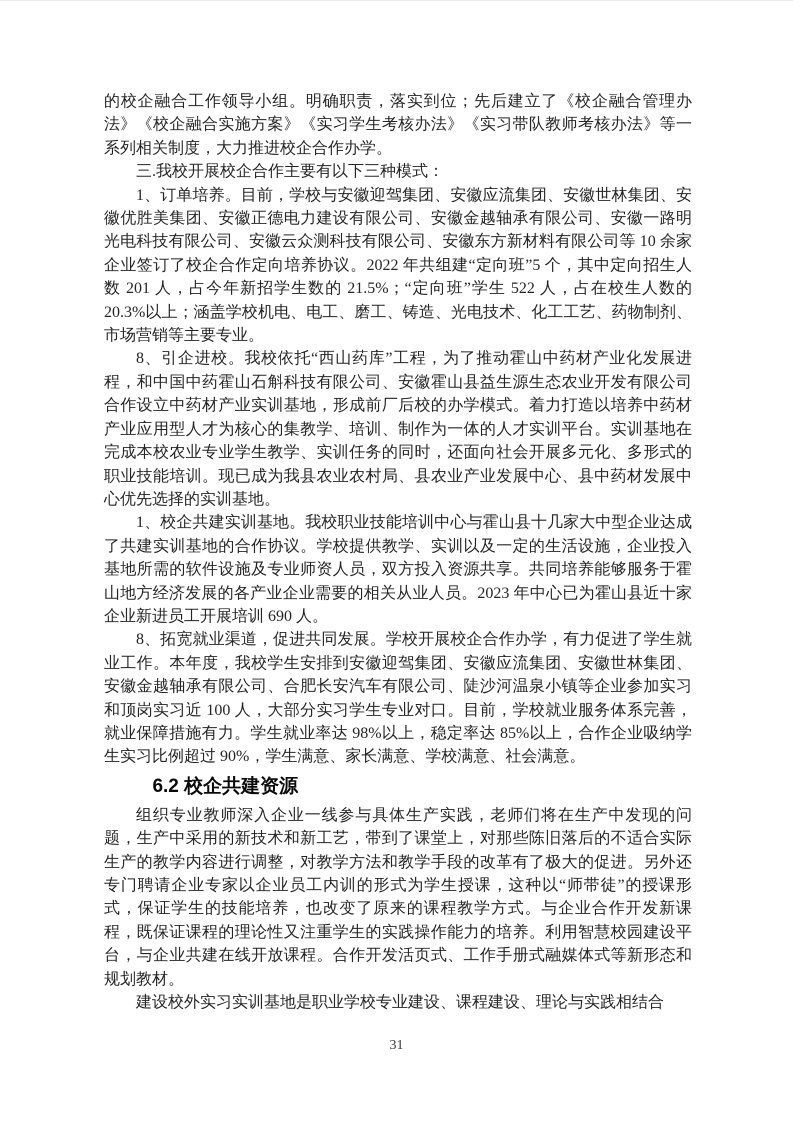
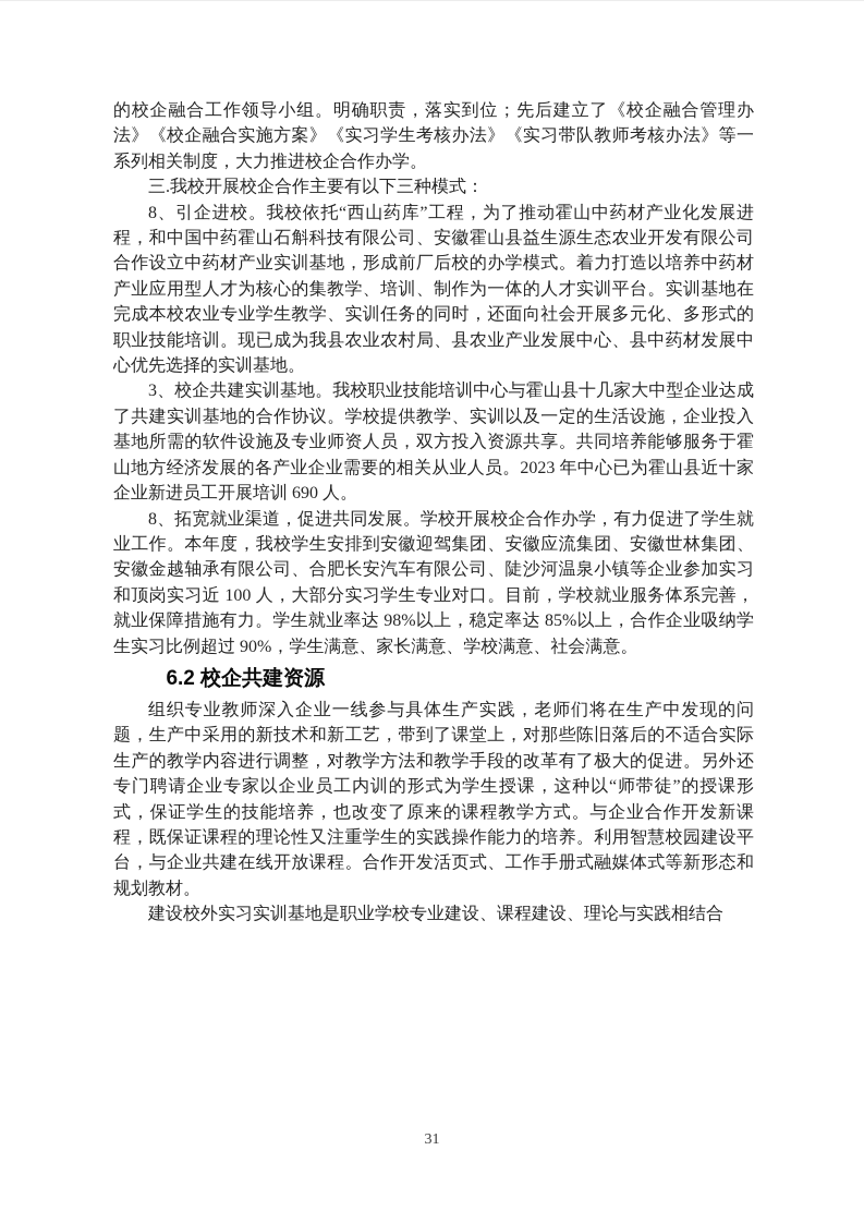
  的校企融合工作领导小组。明确职责，落实到位；先后建立了《校企融合管理办法》《校企融合实施方案》《实习学生考核办法》《实习带队教师考核办法》等一系列相关制度，大力推进校企合作办学。
  三.我校开展校企合作主要有以下三种模式：
- 1、订单培养。目前，学校与安徽迎驾集团、安徽应流集团、安徽世林集团、安徽优胜美集团、安徽正德电力建设有限公司、安徽金越轴承有限公司、安徽一路明光电科技有限公司、安徽云众测科技有限公司、安徽东方新材料有限公司等 10 余家企业签订了校企合作定向培养协议。2022 年共组建“定向班”5 个，其中定向招生人数 201 人，占今年新招学生数的 21.5%；“定向班”学生 522 人，占在校生人数的 20.3%以上；涵盖学校机电、电工、磨工、铸造、光电技术、化工工艺、药物制剂、市场营销等主要专业。
  8、引企进校。我校依托“西山药库”工程，为了推动霍山中药材产业化发展进程，和中国中药霍山石斛科技有限公司、安徽霍山县益生源生态农业开发有限公司合作设立中药材产业实训基地，形成前厂后校的办学模式。着力打造以培养中药材产业应用型人才为核心的集教学、培训、制作为一体的人才实训平台。实训基地在完成本校农业专业学生教学、实训任务的同时，还面向社会开展多元化、多形式的职业技能培训。现已成为我县农业农村局、县农业产业发展中心、县中药材发展中心优先选择的实训基地。
- 1、校企共建实训基地。我校职业技能培训中心与霍山县十几家大中型企业达成了共建实训基地的合作协议。学校提供教学、实训以及一定的生活设施，企业投入基地所需的软件设施及专业师资人员，双方投入资源共享。共同培养能够服务于霍山地方经济发展的各产业企业需要的相关从业人员。2023 年中心已为霍山县近十家企业新进员工开展培训 690 人。
+ 3、校企共建实训基地。我校职业技能培训中心与霍山县十几家大中型企业达成了共建实训基地的合作协议。学校提供教学、实训以及一定的生活设施，企业投入基地所需的软件设施及专业师资人员，双方投入资源共享。共同培养能够服务于霍山地方经济发展的各产业企业需要的相关从业人员。2023 年中心已为霍山县近十家企业新进员工开展培训 690 人。
  8、拓宽就业渠道，促进共同发展。学校开展校企合作办学，有力促进了学生就业工作。本年度，我校学生安排到安徽迎驾集团、安徽应流集团、安徽世林集团、安徽金越轴承有限公司、合肥长安汽车有限公司、陡沙河温泉小镇等企业参加实习和顶岗实习近 100 人，大部分实习学生专业对口。目前，学校就业服务体系完善，就业保障措施有力。学生就业率达 98%以上，稳定率达 85%以上，合作企业吸纳学生实习比例超过 90%，学生满意、家长满意、学校满意、社会满意。
  6.2 校企共建资源
  组织专业教师深入企业一线参与具体生产实践，老师们将在生产中发现的问题，生产中采用的新技术和新工艺，带到了课堂上，对那些陈旧落后的不适合实际生产的教学内容进行调整，对教学方法和教学手段的改革有了极大的促进。另外还专门聘请企业专家以企业员工内训的形式为学生授课，这种以“师带徒”的授课形式，保证学生的技能培养，也改变了原来的课程教学方式。与企业合作开发新课程，既保证课程的理论性又注重学生的实践操作能力的培养。利用智慧校园建设平台，与企业共建在线开放课程。合作开发活页式、工作手册式融媒体式等新形态和规划教材。
  建设校外实习实训基地是职业学校专业建设、课程建设、理论与实践相结合
  31
